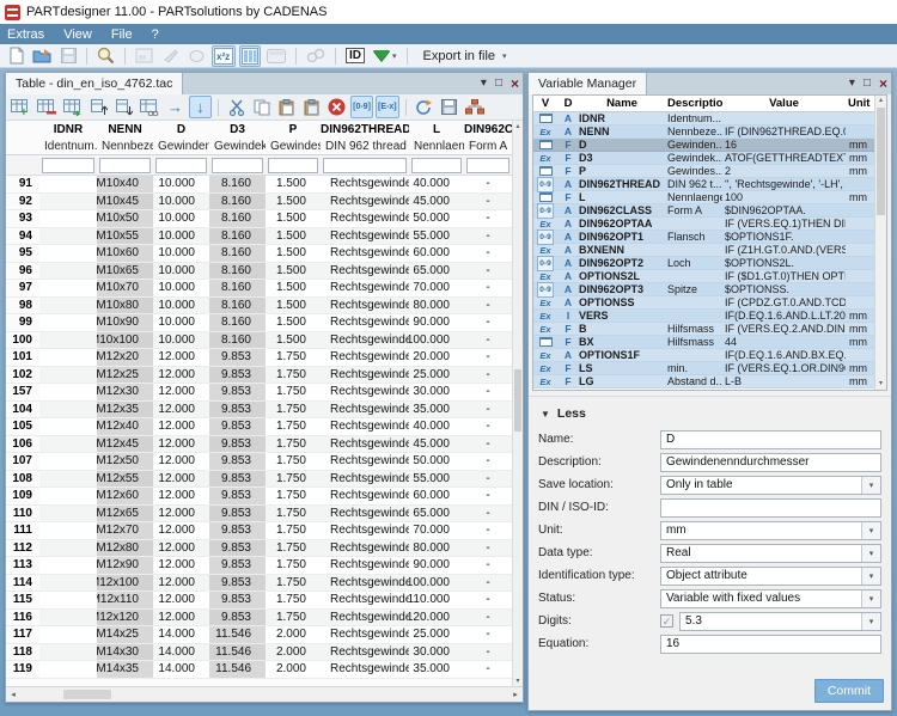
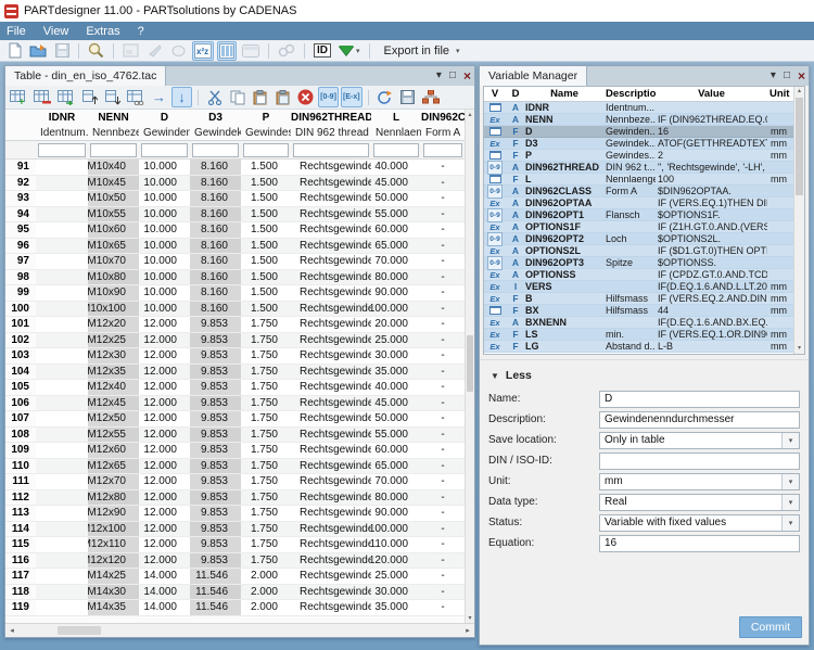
  PARTdesigner 11.00 - PARTsolutions by CADENAS
- Extras
+ File
  View
- File
+ Extras
  ?
  x²z
  ID
  Export in file
  Table - din_en_iso_4762.tac
  ▾
  □
  ×
  +
  →
  ↓
  IDNR
  NENN
  D
  D3
  P
  DIN962THREAD
  L
  DIN962C
  Identnum.
  Nennbeze
  Gewinden
  Gewindek
  Gewindes
  DIN 962 thread
  Nennlaen
  Form A
  91
  M10x40
  10.000
  8.160
  1.500
  Rechtsgewinde
  40.000
  -
  92
  M10x45
  10.000
  8.160
  1.500
  Rechtsgewinde
  45.000
  -
  93
  M10x50
  10.000
  8.160
  1.500
  Rechtsgewinde
  50.000
  -
  94
  M10x55
  10.000
  8.160
  1.500
  Rechtsgewinde
  55.000
  -
  95
  M10x60
  10.000
  8.160
  1.500
  Rechtsgewinde
  60.000
  -
  96
  M10x65
  10.000
  8.160
  1.500
  Rechtsgewinde
  65.000
  -
  97
  M10x70
  10.000
  8.160
  1.500
  Rechtsgewinde
  70.000
  -
  98
  M10x80
  10.000
  8.160
  1.500
  Rechtsgewinde
  80.000
  -
  99
  M10x90
  10.000
  8.160
  1.500
  Rechtsgewinde
  90.000
  -
  100
  10x100
  10.000
  8.160
  1.500
  Rechtsgewinde
  100.000
  -
  101
  M12x20
  12.000
  9.853
  1.750
  Rechtsgewinde
  20.000
  -
  102
  M12x25
  12.000
  9.853
  1.750
  Rechtsgewinde
  25.000
  -
- 157
+ 103
  M12x30
  12.000
  9.853
  1.750
  Rechtsgewinde
  30.000
  -
  104
  M12x35
  12.000
  9.853
  1.750
  Rechtsgewinde
  35.000
  -
  105
  M12x40
  12.000
  9.853
  1.750
  Rechtsgewinde
  40.000
  -
  106
  M12x45
  12.000
  9.853
  1.750
  Rechtsgewinde
  45.000
  -
  107
  M12x50
  12.000
  9.853
  1.750
  Rechtsgewinde
  50.000
  -
  108
  M12x55
  12.000
  9.853
  1.750
  Rechtsgewinde
  55.000
  -
  109
  M12x60
  12.000
  9.853
  1.750
  Rechtsgewinde
  60.000
  -
  110
  M12x65
  12.000
  9.853
  1.750
  Rechtsgewinde
  65.000
  -
  111
  M12x70
  12.000
  9.853
  1.750
  Rechtsgewinde
  70.000
  -
  112
  M12x80
  12.000
  9.853
  1.750
  Rechtsgewinde
  80.000
  -
  113
  M12x90
  12.000
  9.853
  1.750
  Rechtsgewinde
  90.000
  -
  114
  12x100
  12.000
  9.853
  1.750
  Rechtsgewinde
  100.000
  -
  115
  12x110
  12.000
  9.853
  1.750
  Rechtsgewinde
  110.000
  -
  116
  12x120
  12.000
  9.853
  1.750
  Rechtsgewinde
  120.000
  -
  117
  M14x25
  14.000
  11.546
  2.000
  Rechtsgewinde
  25.000
  -
  118
  M14x30
  14.000
  11.546
  2.000
  Rechtsgewinde
  30.000
  -
  119
  M14x35
  14.000
  11.546
  2.000
  Rechtsgewinde
  35.000
  -
  Variable Manager
  ▾
  □
  ×
  V
  D
  Name
  Descriptio
  Value
  Unit
  A
  IDNR
  Identnum...
  Ex
  A
  NENN
  Nennbeze..
  F
  D
  Gewinden..
  16
  mm
  Ex
  F
  D3
  Gewindek..
  mm
  F
  P
  Gewindes..
  2
  mm
  A
  DIN962THREAD
  DIN 962 t...
  '', 'Rechtsgewinde', '-LH',
  F
  L
  Nennlaeng
  100
  mm
  A
  DIN962CLASS
  Form A
  $DIN962OPTAA.
  Ex
  A
  DIN962OPTAA
  A
  DIN962OPT1
  Flansch
  $OPTIONS1F.
  Ex
  A
- BXNENN
+ OPTIONS1F
  A
  DIN962OPT2
  Loch
  $OPTIONS2L.
  Ex
  A
  OPTIONS2L
  A
  DIN962OPT3
  Spitze
  $OPTIONSS.
  Ex
  A
  OPTIONSS
  Ex
  I
  VERS
  IF(D.EQ.1.6.AND.L.LT.20
  mm
  Ex
  F
  B
  Hilfsmass
  mm
  F
  BX
  Hilfsmass
  44
  mm
  Ex
  A
- OPTIONS1F
+ BXNENN
  IF(D.EQ.1.6.AND.BX.EQ.
  Ex
  F
  LS
  min.
  mm
  Ex
  F
  LG
  Abstand d..
  L-B
  mm
  ▼
  Less
  Name:
  D
  Description:
  Gewindenenndurchmesser
  Save location:
  Only in table
  DIN / ISO-ID:
  Unit:
  mm
  Data type:
  Real
- Identification type:
- Object attribute
  Status:
  Variable with fixed values
- Digits:
- ✓
- 5.3
  Equation:
  16
  Commit
